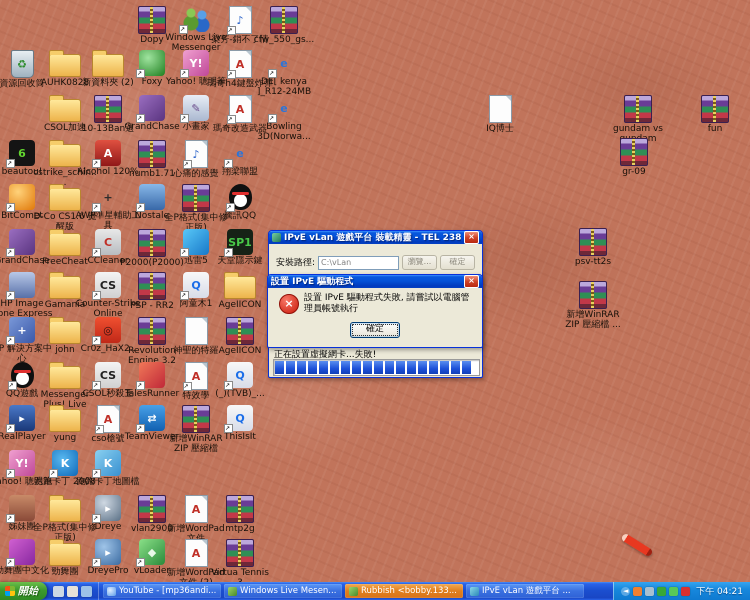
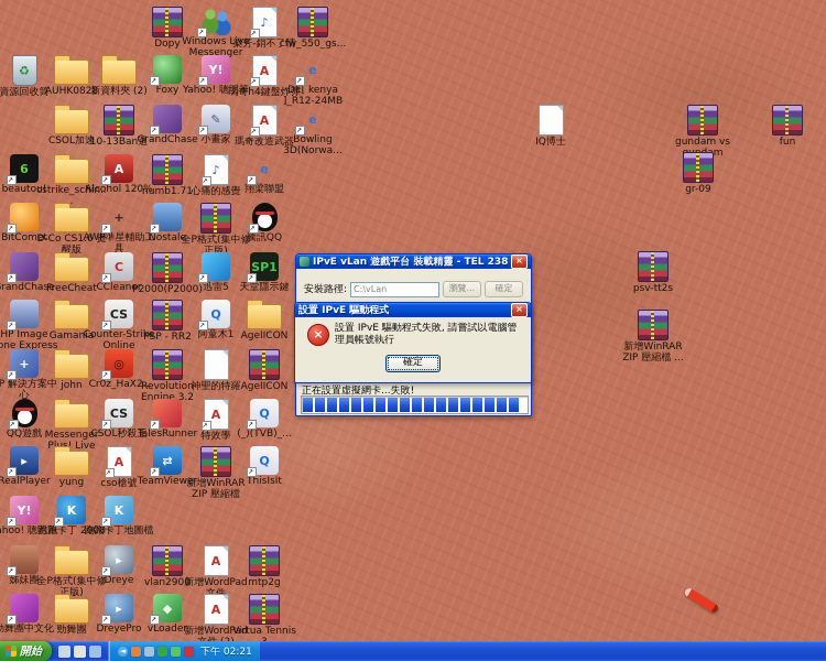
  Dopy
  Windows Live Messenger
  ♪
  梁芳-銷不了情
  cfw_550_gs...
  ♻
  資源回收筒
  AUHK0828
  新資料夾 (2)
  Foxy
  Y!
  Yahoo! 聰明筆
  A
  瑪奇h4鍵盤炸彈
  e
  DE[ kenya ]_R12-24MB
  CSOL加速
  10-13Ban選
  GrandChase
  ✎
  小畫家
  A
  瑪奇改造武器
  e
  Bowling 3D(Norwa...
  6
  beautou!
  cstrike_schin...
  A
  Alcohol 120%
  numb1.71
  ♪
  心痛的感覺
  e
  翔梁聯盟
  BitComet
  D-Co CS1.6 覺醒版
  +
  AWP準星輔助工具
  Nostale
  全P格式(集中修正版)
  騰訊QQ
  randChase
  FreeCheat
  C
  CCleaner
  P2000(P2000)
  迅雷5
  SP1
  天堂隱示鍵
  HP Image one Express
  Gamania
  CS
  Counter-Strike Online
  PSP - RR2
  Q
  阿童木1
  AgeIICON
  +
  P 解決方案中心
  john
  ◎
  Cr0z_HaX2..
  Revolution Engine 3.2
  神聖的特羅
  AgeIICON
  QQ遊戲
  Messenger P Live
  CS
  CSOL秒殺王
  TalesRunner
  A
  特效學
  Q
  (_)(TVB)_...
  ▸
  RealPlayer
  yung
  A
  cso槍號
  ⇄
  TeamViewer
  新增WinRAR ZIP 壓縮檔
  Q
  ThisIsIt
  Y!
  hoo! 聰明筆
  K
  跑跑卡丁 2008
  K
  跑跑卡丁地圖檔
  姊妹團
  全P格式(集中修正版)
  ▸
  Dreye
  vlan2900
  A
  新增WordPad
  mtp2g
  舞團中文化
  勁舞團
  ▸
  DreyePro
  ◆
  vLoader
  A
  Virtua Tennis
  IQ博士
  fun
  gr-09
  psv-tt2s
  新增WinRAR ZIP 壓縮檔 ...
  IPvE vLan 遊戲平台 裝載精靈 - TEL 238
  ×
  安裝路徑:
  C:\vLan
  瀏覽...
  確定
  正在設置虛擬網卡...失敗!
  設置 IPvE 驅動程式
  ×
  ×
  設置 IPvE 驅動程式失敗, 請嘗試以電腦管理員帳號執行
  確定
  開始
- YouTube - [mp36andi...
- Windows Live Mesen...
- Rubbish <bobby.133...
- IPvE vLan 遊戲平台 ...
  ◄
- 下午 04:21
+ 下午 02:21
